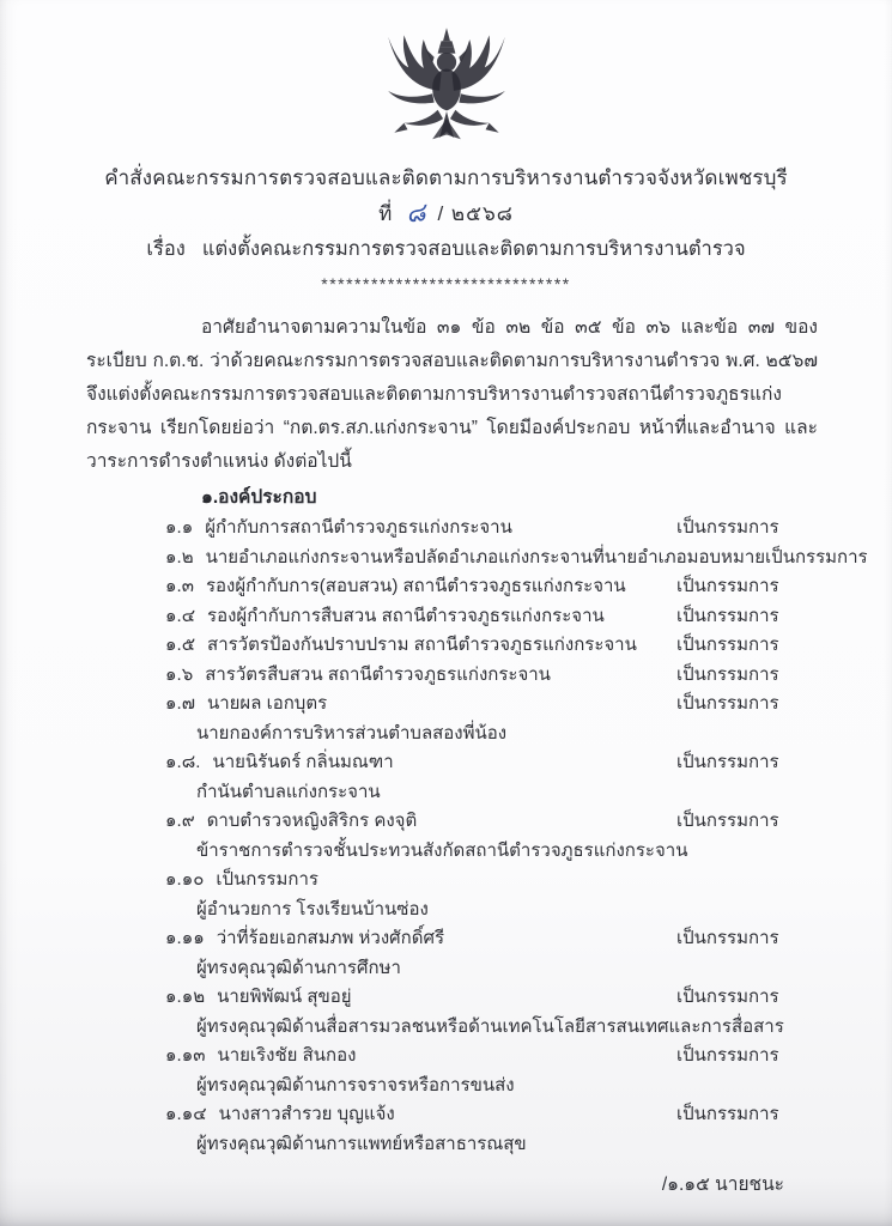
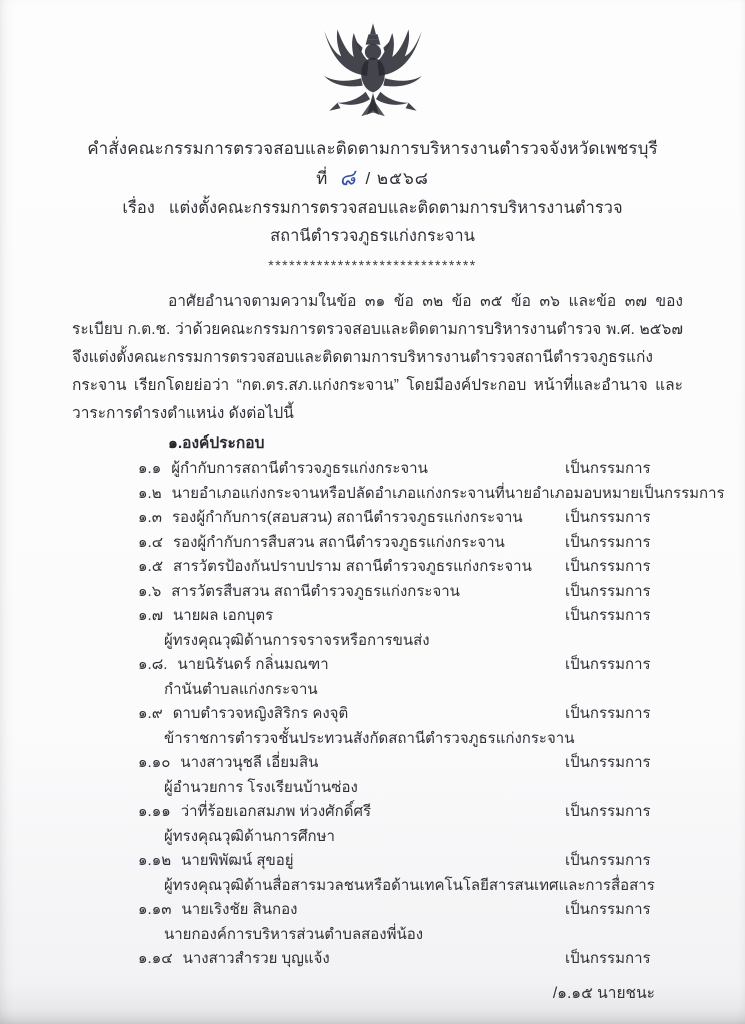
  คำสั่งคณะกรรมการตรวจสอบและติดตามการบริหารงานตำรวจจังหวัดเพชรบุรี
  เรื่อง แต่งตั้งคณะกรรมการตรวจสอบและติดตามการบริหารงานตำรวจ
+ สถานีตำรวจภูธรแก่งกระจาน
  ******************************
  อาศัยอำนาจตามความในข้อ ๓๑ ข้อ ๓๒ ข้อ ๓๕ ข้อ ๓๖ และข้อ ๓๗ ของระเบียบ ก.ต.ช. ว่าด้วยคณะกรรมการตรวจสอบและติดตามการบริหารงานตำรวจ พ.ศ. ๒๕๖๗ จึงแต่งตั้งคณะกรรมการตรวจสอบและติดตามการบริหารงานตำรวจสถานีตำรวจภูธรแก่งกระจาน เรียกโดยย่อว่า “กต.ตร.สภ.แก่งกระจาน” โดยมีองค์ประกอบ หน้าที่และอำนาจ และวาระการดำรงตำแหน่ง ดังต่อไปนี้
  ๑.องค์ประกอบ
  ๑.๑
  ผู้กำกับการสถานีตำรวจภูธรแก่งกระจาน
  เป็นกรรมการ
  ๑.๒
  นายอำเภอแก่งกระจานหรือปลัดอำเภอแก่งกระจานที่นายอำเภอมอบหมายเป็นกรรมการ
  ๑.๓
  รองผู้กำกับการ(สอบสวน) สถานีตำรวจภูธรแก่งกระจาน
  เป็นกรรมการ
  ๑.๔
  รองผู้กำกับการสืบสวน สถานีตำรวจภูธรแก่งกระจาน
  เป็นกรรมการ
  ๑.๕
  สารวัตรป้องกันปราบปราม สถานีตำรวจภูธรแก่งกระจาน
  เป็นกรรมการ
  ๑.๖
  สารวัตรสืบสวน สถานีตำรวจภูธรแก่งกระจาน
  เป็นกรรมการ
  ๑.๗
  นายผล เอกบุตร
  เป็นกรรมการ
- นายกองค์การบริหารส่วนตำบลสองพี่น้อง
+ ผู้ทรงคุณวุฒิด้านการจราจรหรือการขนส่ง
  ๑.๘.
  นายนิรันดร์ กลิ่นมณฑา
  เป็นกรรมการ
  กำนันตำบลแก่งกระจาน
  ๑.๙
  ดาบตำรวจหญิงสิริกร คงจุติ
  เป็นกรรมการ
  ข้าราชการตำรวจชั้นประทวนสังกัดสถานีตำรวจภูธรแก่งกระจาน
  ๑.๑๐
+ นางสาวนุชลี เอี่ยมสิน
  เป็นกรรมการ
  ผู้อำนวยการ โรงเรียนบ้านซ่อง
  ๑.๑๑
  ว่าที่ร้อยเอกสมภพ ห่วงศักดิ์ศรี
  เป็นกรรมการ
  ผู้ทรงคุณวุฒิด้านการศึกษา
  ๑.๑๒
  นายพิพัฒน์ สุขอยู่
  เป็นกรรมการ
  ผู้ทรงคุณวุฒิด้านสื่อสารมวลชนหรือด้านเทคโนโลยีสารสนเทศและการสื่อสาร
  ๑.๑๓
  นายเริงชัย สินกอง
  เป็นกรรมการ
- ผู้ทรงคุณวุฒิด้านการจราจรหรือการขนส่ง
+ นายกองค์การบริหารส่วนตำบลสองพี่น้อง
  ๑.๑๔
  นางสาวสำรวย บุญแจ้ง
  เป็นกรรมการ
- ผู้ทรงคุณวุฒิด้านการแพทย์หรือสาธารณสุข
  /๑.๑๕ นายชนะ
